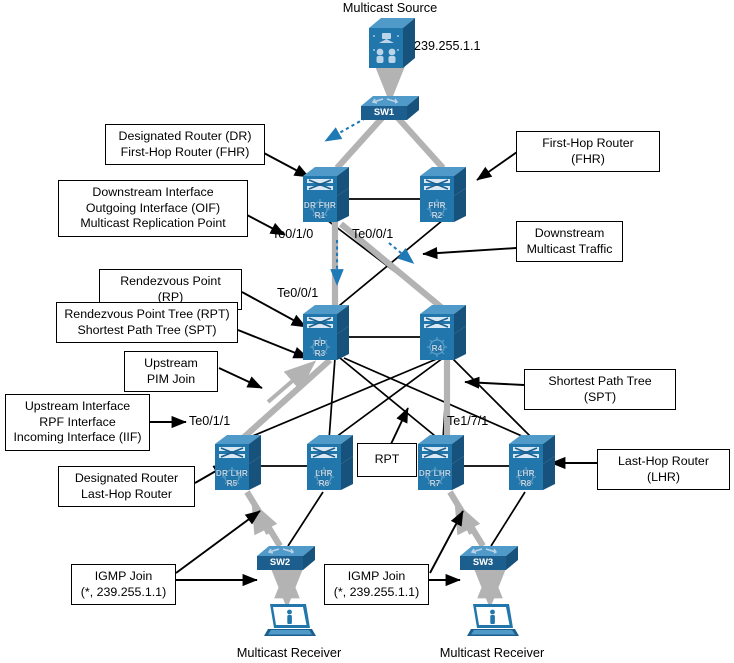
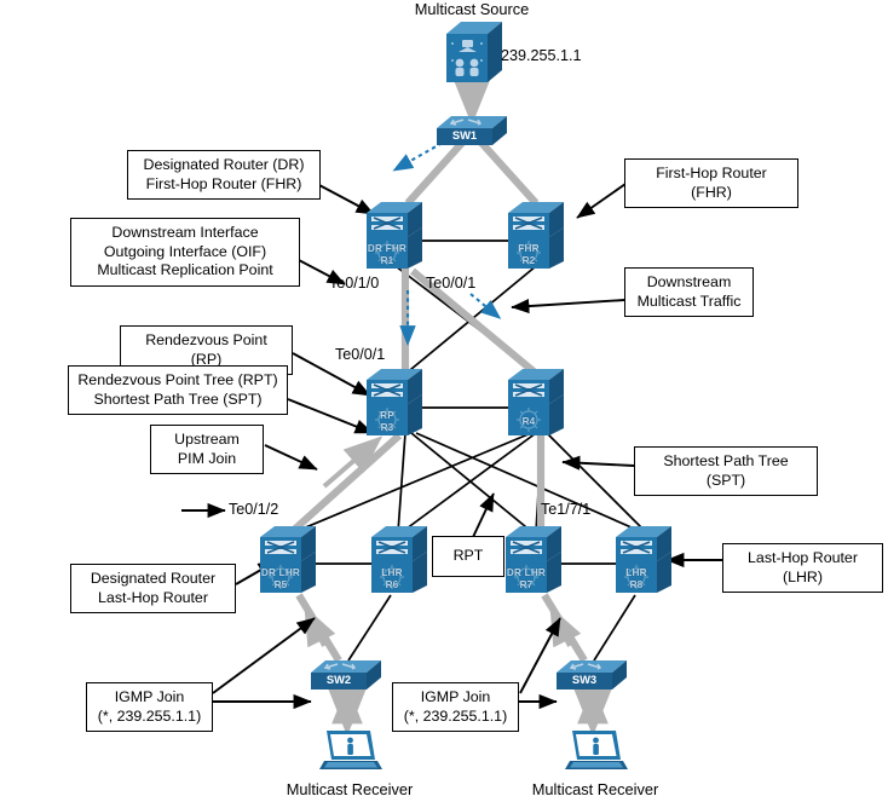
  Multicast Source
  239.255.1.1
  SW1
  DR FHR
  R1
  FHR
  R2
  RP
  R3
  R4
  DR LHR
  R5
  LHR
  R6
  DR LHR
  R7
  LHR
  R8
  SW2
  SW3
  Multicast Receiver
  Multicast Receiver
  Te0/1/0
  Te0/0/1
  Te0/0/1
- Te0/1/1
+ Te0/1/2
  Te1/7/1
  Designated Router (DR)
  First-Hop Router (FHR)
  Downstream Interface
  Outgoing Interface (OIF)
  Multicast Replication Point
  First-Hop Router (FHR)
  Downstream
  Multicast Traffic
  Rendezvous Point (RP)
  Rendezvous Point Tree (RPT)
  Shortest Path Tree (SPT)
  Upstream
  PIM Join
- Upstream Interface
- RPF Interface
- Incoming Interface (IIF)
  Shortest Path Tree (SPT)
  RPT
  Designated Router
  Last-Hop Router
  Last-Hop Router (LHR)
  IGMP Join
  (*, 239.255.1.1)
  IGMP Join
  (*, 239.255.1.1)
